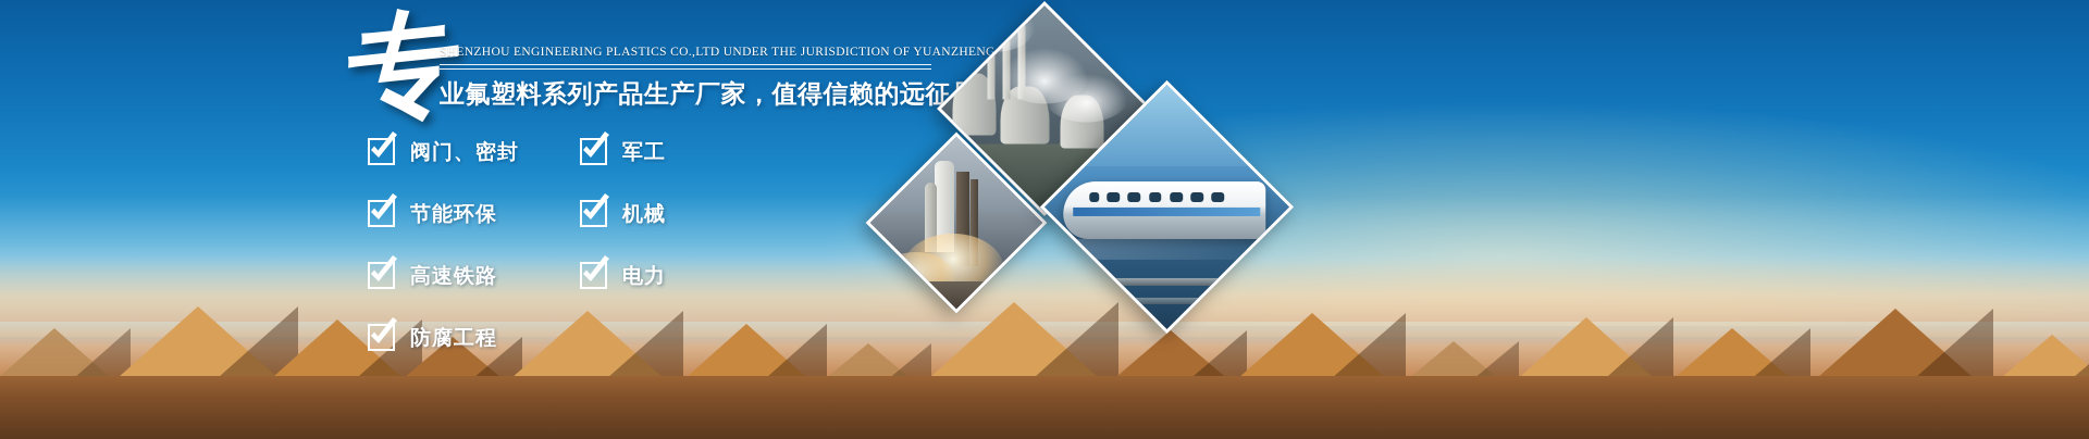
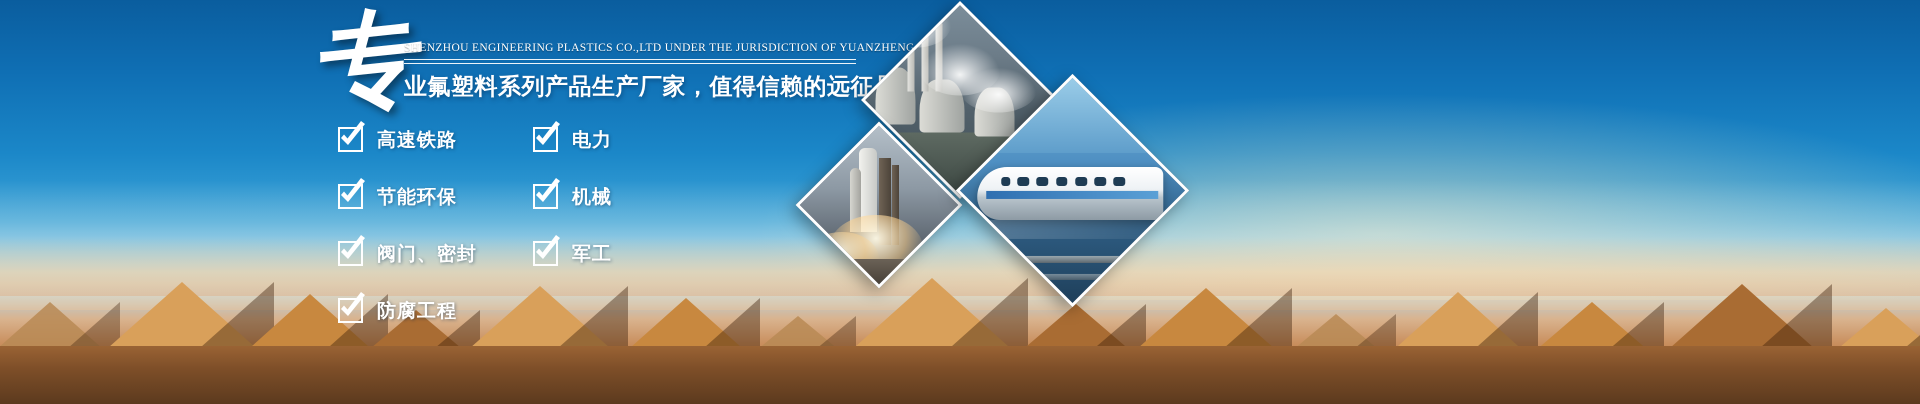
  SHENZHOU ENGINEERING PLASTICS CO.,LTD UNDER THE JURISDICTION OF YUANZHENG
  业氟塑料系列产品生产厂家，值得信赖的远征
- 阀门、密封
+ 高速铁路
  节能环保
- 高速铁路
+ 阀门、密封
  防腐工程
- 军工
+ 电力
  机械
- 电力
+ 军工
